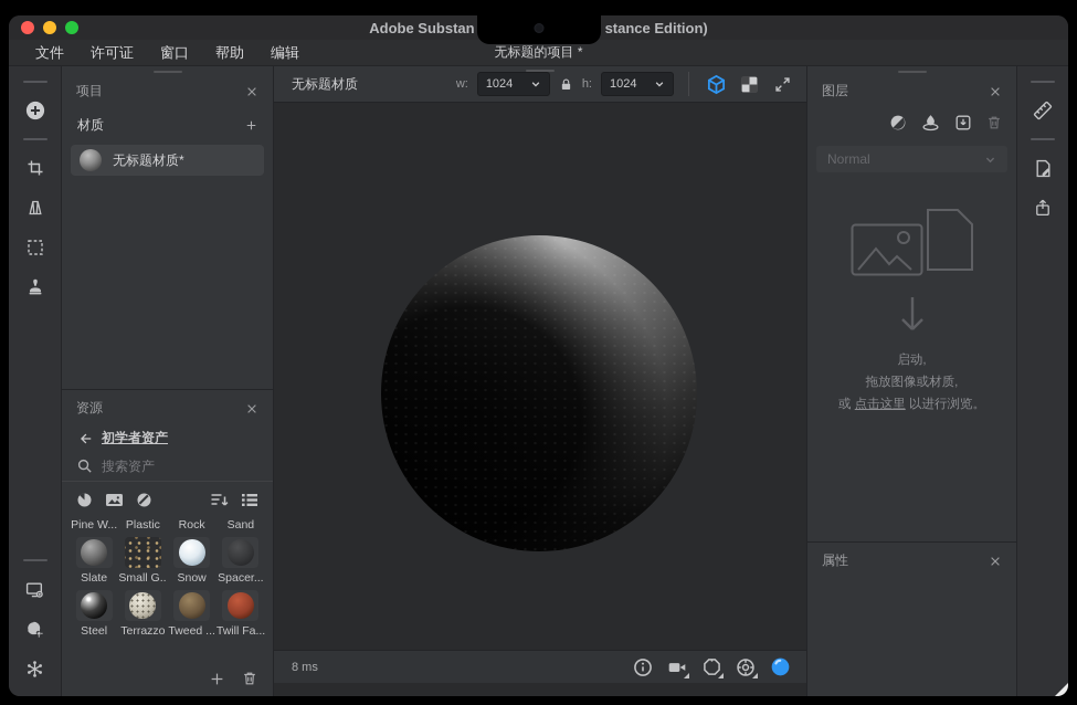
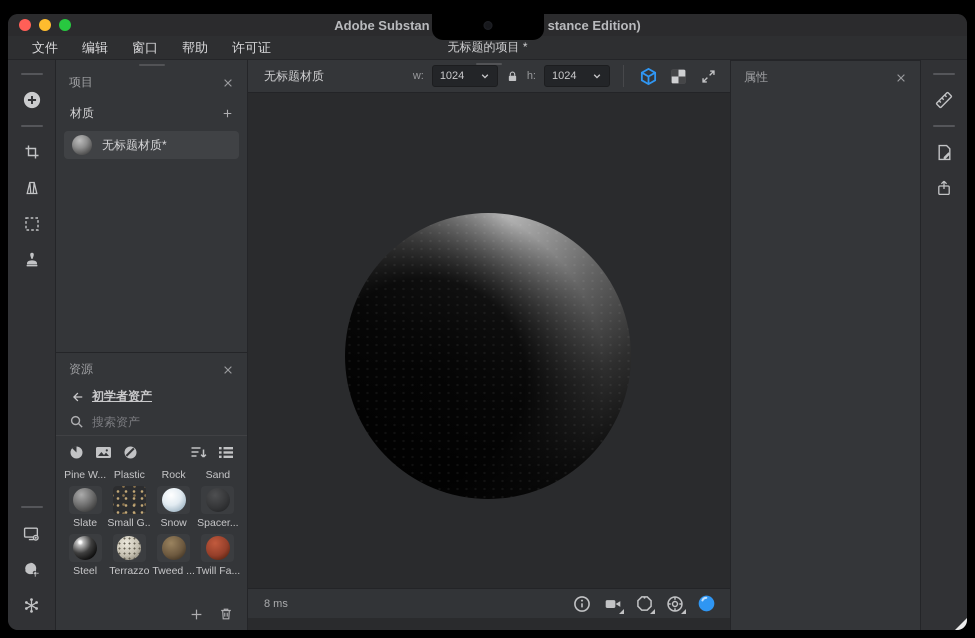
  Adobe Substan
  stance Edition)
  文件
- 许可证
+ 编辑
  窗口
  帮助
- 编辑
+ 许可证
  无标题的项目 *
  项目
  材质
  无标题材质*
  资源
  初学者资产
  搜索资产
  Pine W...
  Plastic
  Rock
  Sand
  Slate
  Small G..
  Snow
  Spacer...
  Steel
  Terrazzo
  Tweed ...
  Twill Fa...
  无标题材质
  w:
  1024
  h:
  1024
  8 ms
- 图层
- Normal
- 启动,
- 拖放图像或材质,
- 或 点击这里 以进行浏览。
  属性
